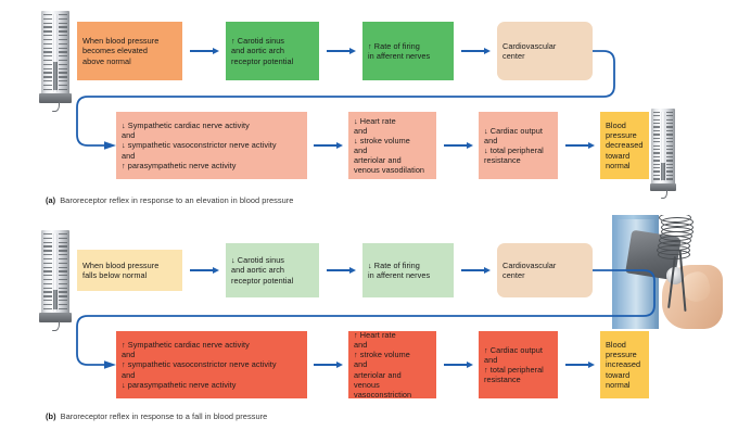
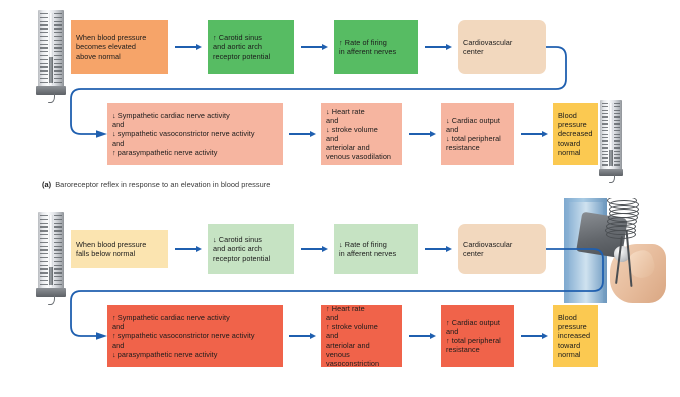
  When blood pressure
  becomes elevated
  above normal
  ↑ Carotid sinus
  and aortic arch
  receptor potential
  ↑ Rate of firing
  in afferent nerves
  Cardiovascular
  center
  ↓ Sympathetic cardiac nerve activity
  and
  ↓ sympathetic vasoconstrictor nerve activity
  and
  ↑ parasympathetic nerve activity
  ↓ Heart rate
  and
  ↓ stroke volume
  and
  arteriolar and
  venous vasodilation
  ↓ Cardiac output
  and
  ↓ total peripheral
  resistance
  Blood
  pressure
  decreased
  toward
  normal
  (a) Baroreceptor reflex in response to an elevation in blood pressure
  When blood pressure
  falls below normal
  ↓ Carotid sinus
  and aortic arch
  receptor potential
  ↓ Rate of firing
  in afferent nerves
  Cardiovascular
  center
  ↑ Sympathetic cardiac nerve activity
  and
  ↑ sympathetic vasoconstrictor nerve activity
  and
  ↓ parasympathetic nerve activity
  ↑ Heart rate
  and
  ↑ stroke volume
  and
  arteriolar and
  venous vasoconstriction
  ↑ Cardiac output
  and
  ↑ total peripheral
  resistance
  Blood
  pressure
  increased
  toward
  normal
- (b) Baroreceptor reflex in response to a fall in blood pressure
